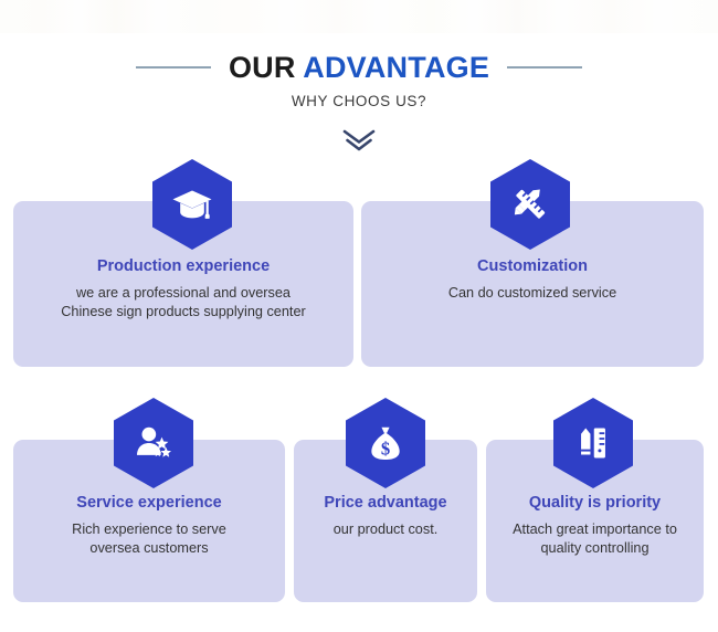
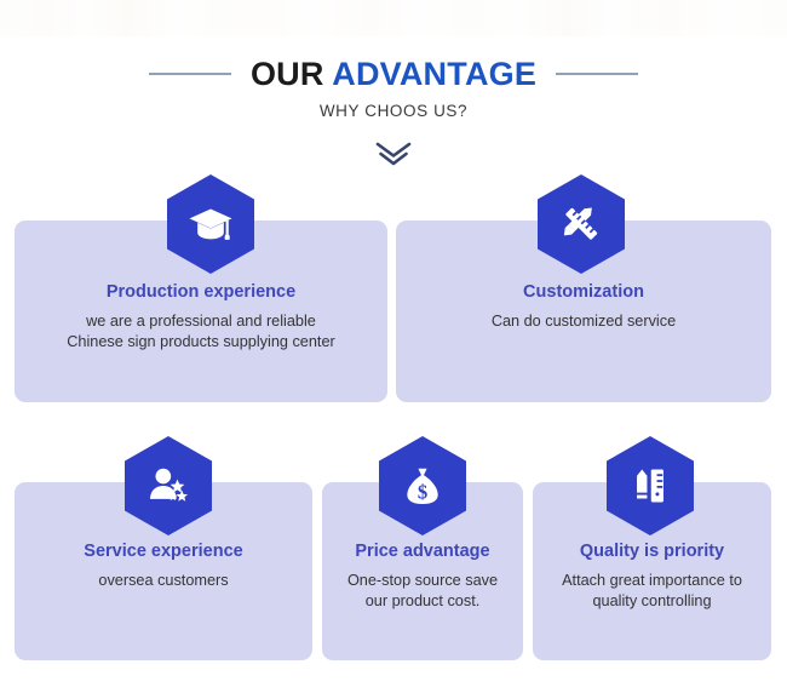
  OUR ADVANTAGE
  WHY CHOOS US?
  Production experience
- we are a professional and oversea
+ we are a professional and reliable
  Chinese sign products supplying center
  Customization
  Can do customized service
  Service experience
- Rich experience to serve
  oversea customers
  $
  Price advantage
+ One-stop source save
  our product cost.
  Quality is priority
  Attach great importance to
  quality controlling
